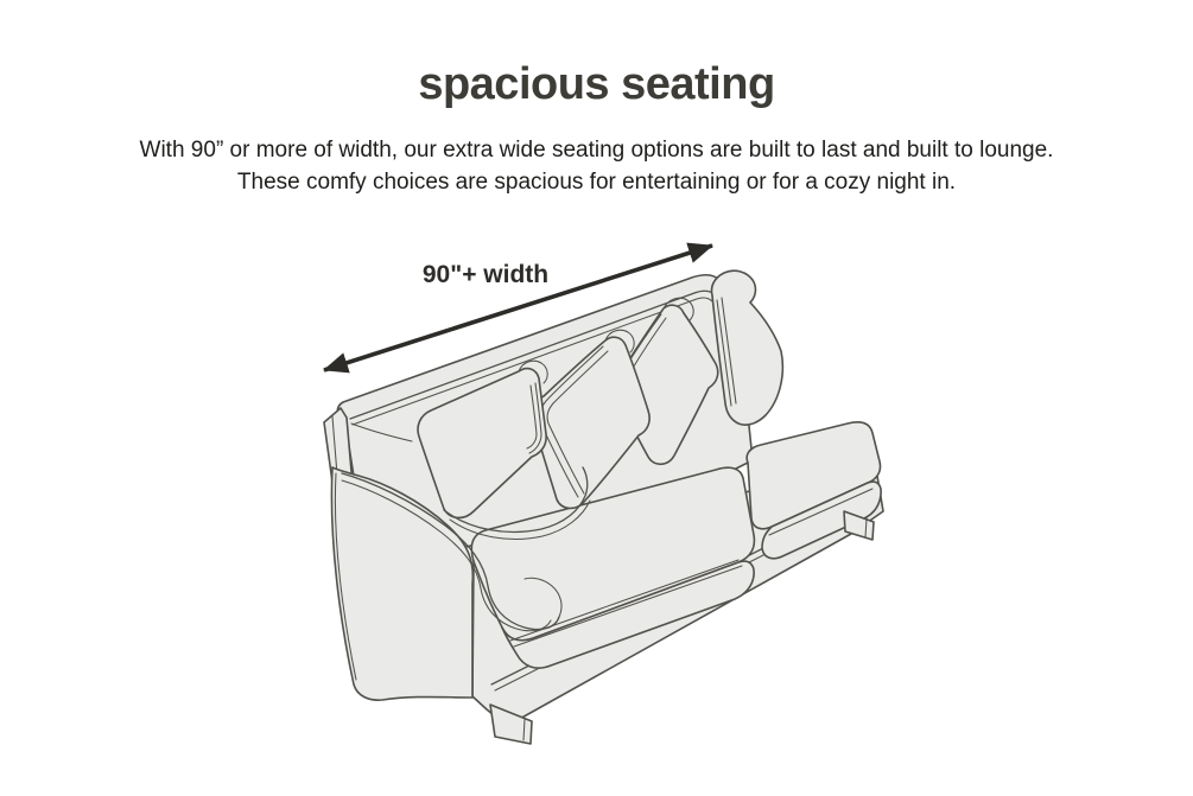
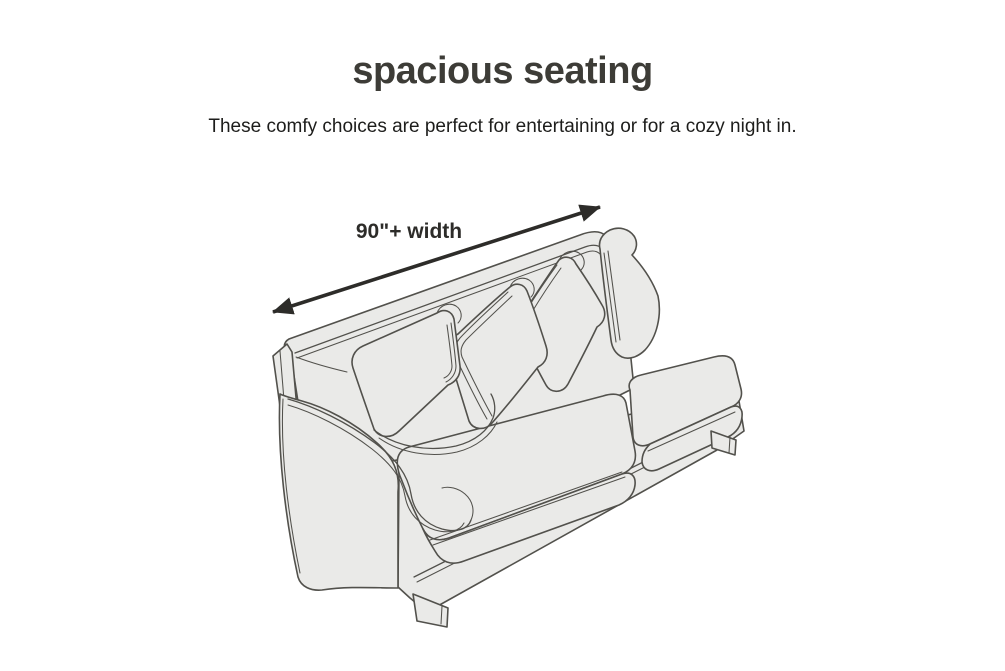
  spacious seating
- With 90” or more of width, our extra wide seating options are built to last and built to lounge.
- These comfy choices are spacious for entertaining or for a cozy night in.
+ These comfy choices are perfect for entertaining or for a cozy night in.
  90"+ width
